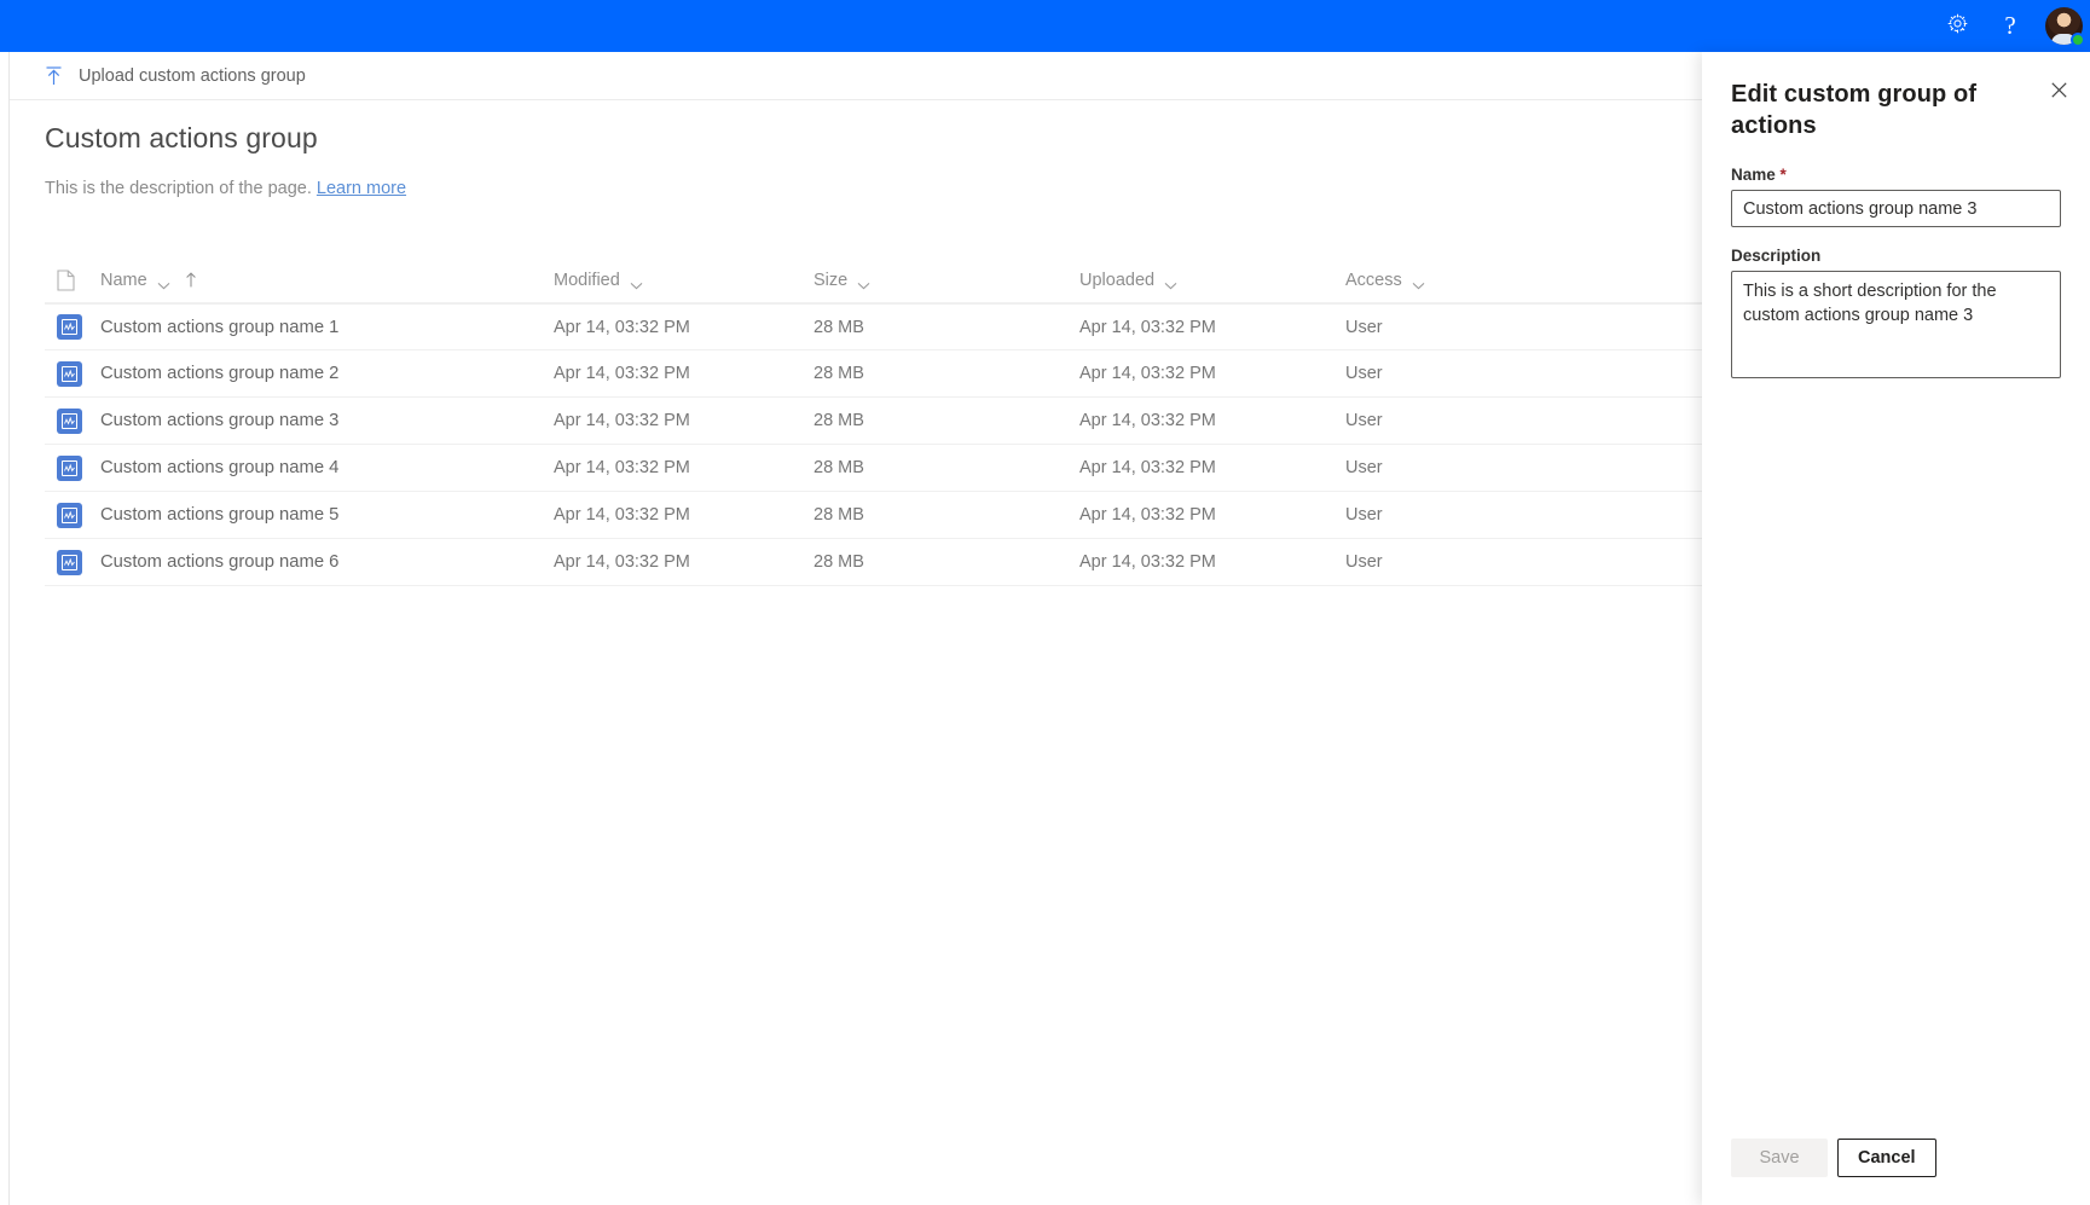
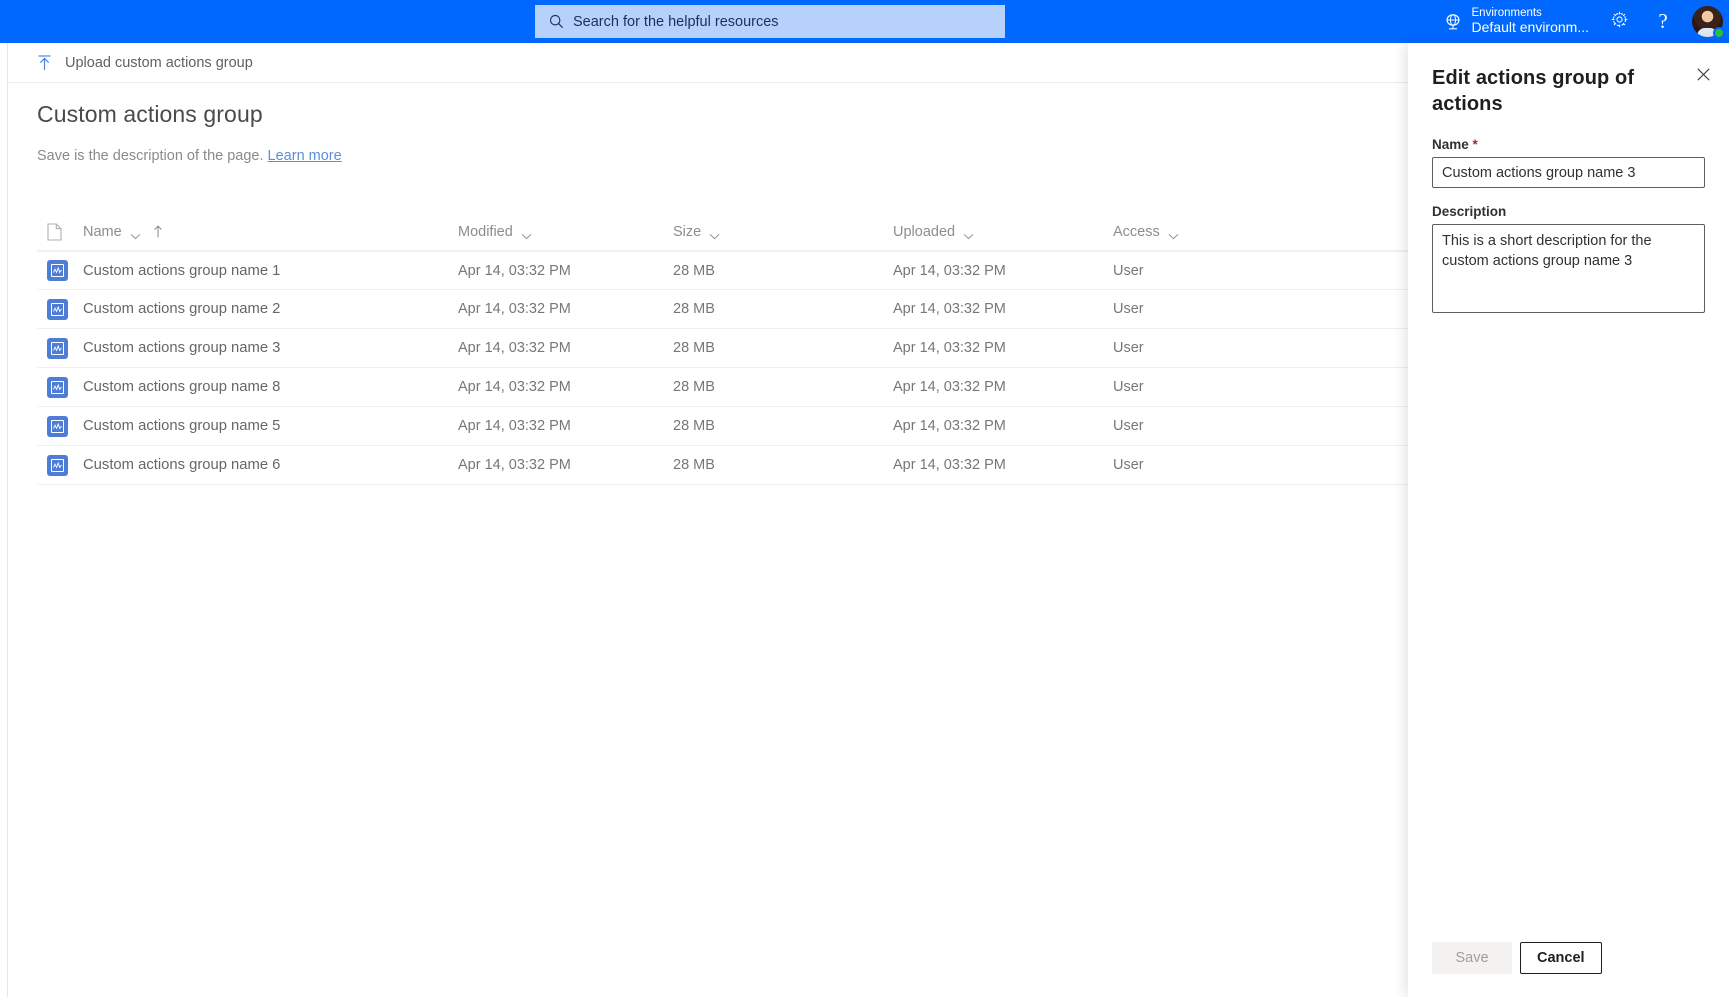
+ Search for the helpful resources
+ Environments
+ Default environm...
  ?
  Upload custom actions group
  Custom actions group
- This is the description of the page. Learn more
+ Save is the description of the page. Learn more
  Name
  Modified
  Size
  Uploaded
  Access
  Custom actions group name 1
  Apr 14, 03:32 PM
  28 MB
  Apr 14, 03:32 PM
  User
  Custom actions group name 2
  Apr 14, 03:32 PM
  28 MB
  Apr 14, 03:32 PM
  User
  Custom actions group name 3
  Apr 14, 03:32 PM
  28 MB
  Apr 14, 03:32 PM
  User
- Custom actions group name 4
+ Custom actions group name 8
  Apr 14, 03:32 PM
  28 MB
  Apr 14, 03:32 PM
  User
  Custom actions group name 5
  Apr 14, 03:32 PM
  28 MB
  Apr 14, 03:32 PM
  User
  Custom actions group name 6
  Apr 14, 03:32 PM
  28 MB
  Apr 14, 03:32 PM
  User
- Edit custom group of actions
+ Edit actions group of actions
  Name *
  Custom actions group name 3
  Description
  Save
  Cancel
